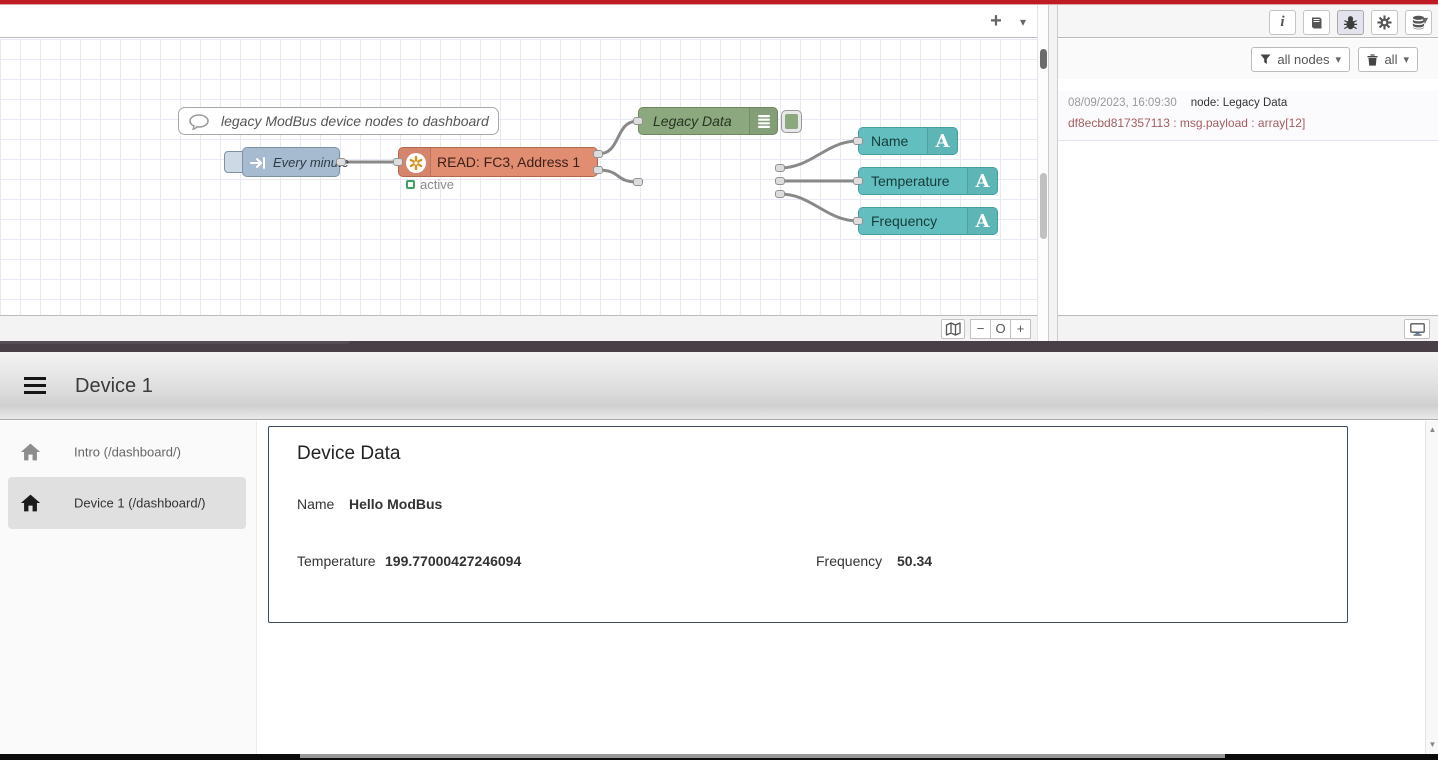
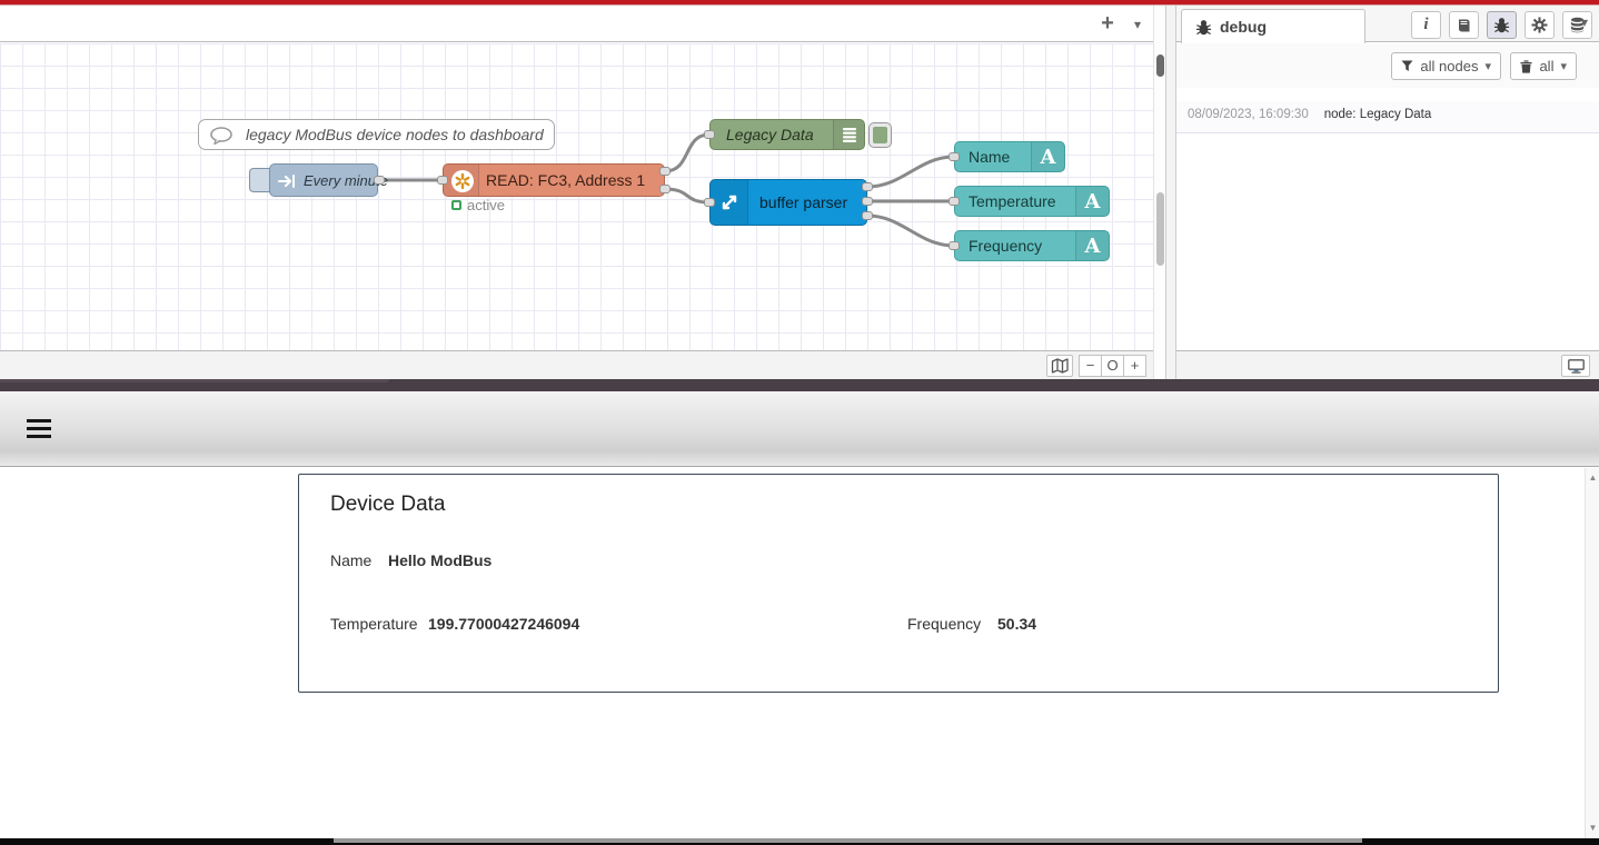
  +
  ▾
  legacy ModBus device nodes to dashboard
  Every minu
  READ: FC3, Address 1
  active
  Legacy Data
+ buffer parser
  Name
  A
  Temperature
  A
  Frequency
  A
  −
  O
  +
+ debug
  i
  ▾
  all nodes
  ▾
  all
  ▾
  08/09/2023, 16:09:30
  node: Legacy Data
- df8ecbd817357113 : msg.payload : array[12]
- Device 1
- Intro (/dashboard/)
- Device 1 (/dashboard/)
  Device Data
  Name
  Hello ModBus
  Temperature
  199.77000427246094
  Frequency
  50.34
  ▲
  ▼
